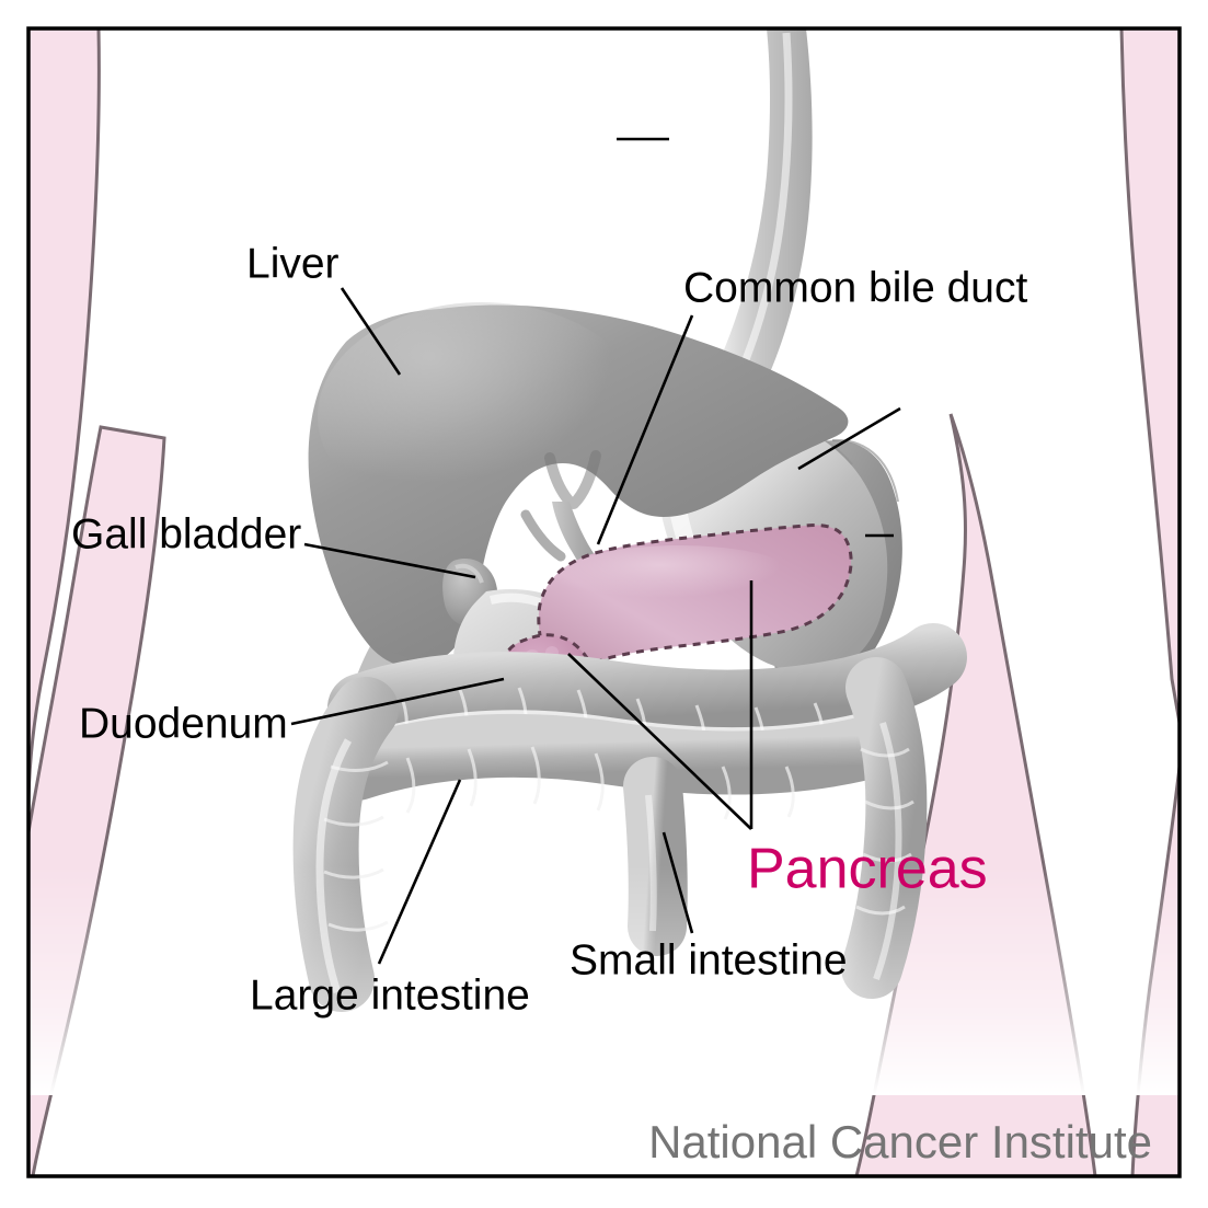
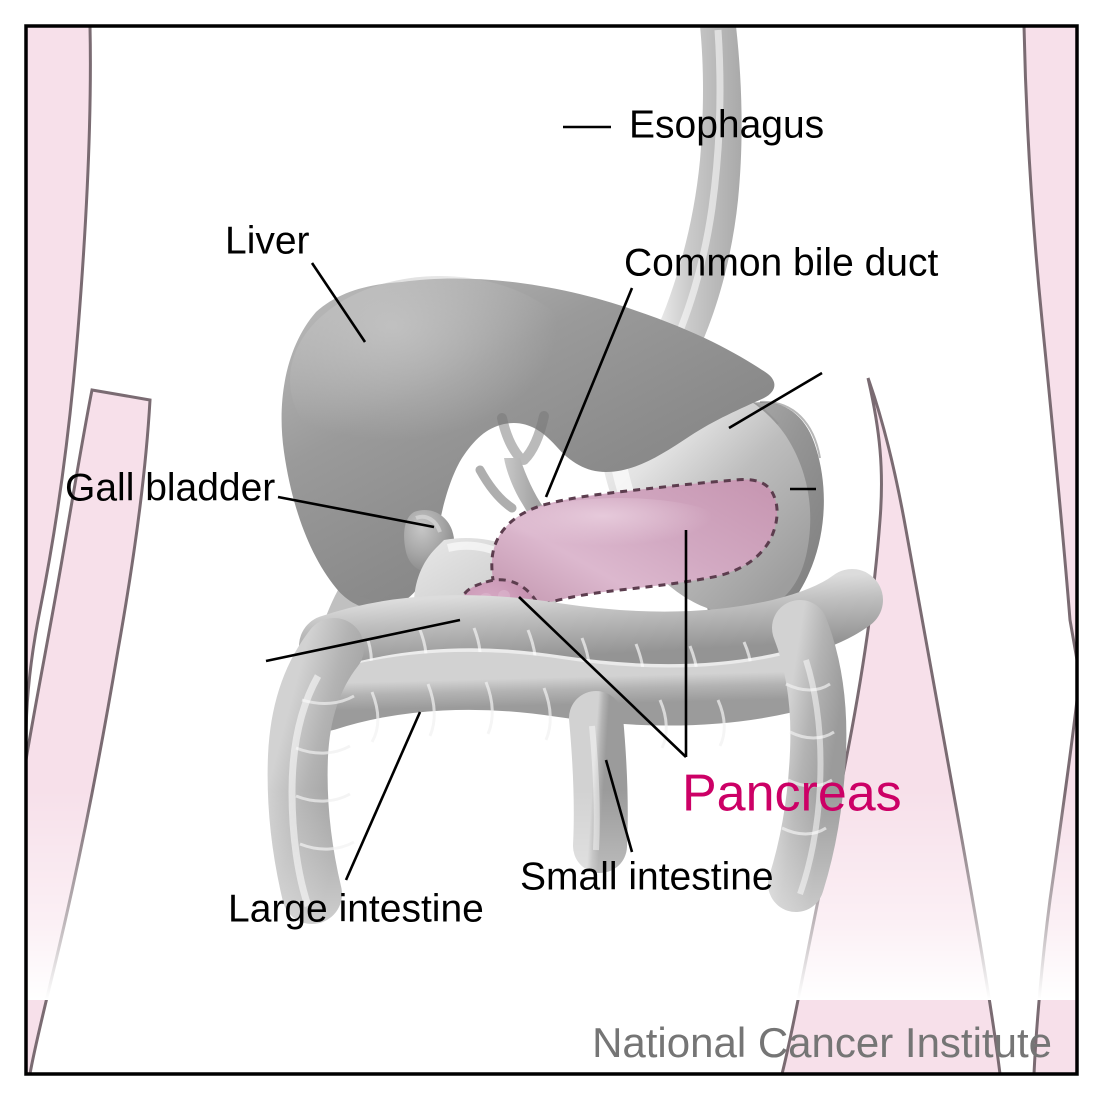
+ Esophagus
  Liver
  Common bile duct
  Gall bladder
- Duodenum
  Pancreas
  Small intestine
  Large intestine
  National Cancer Institute
